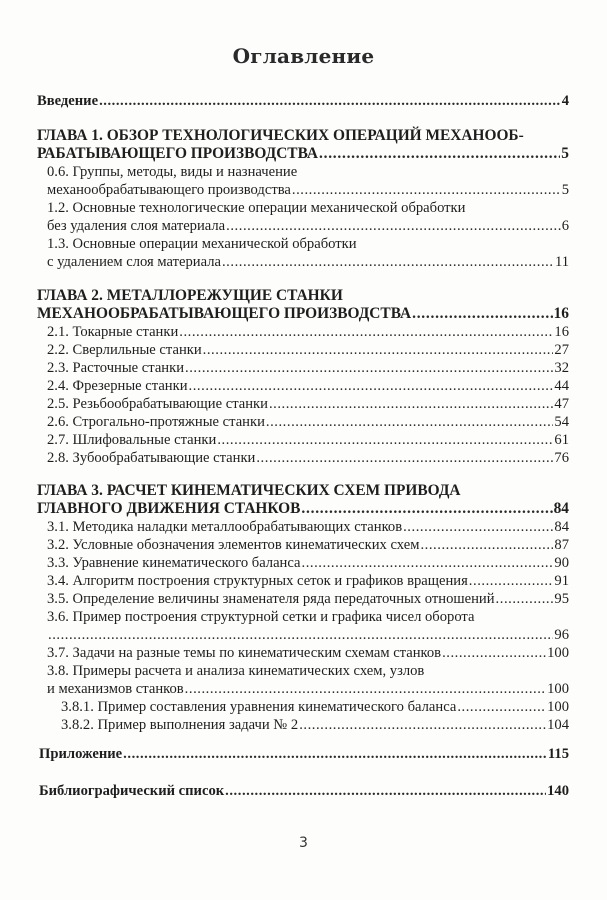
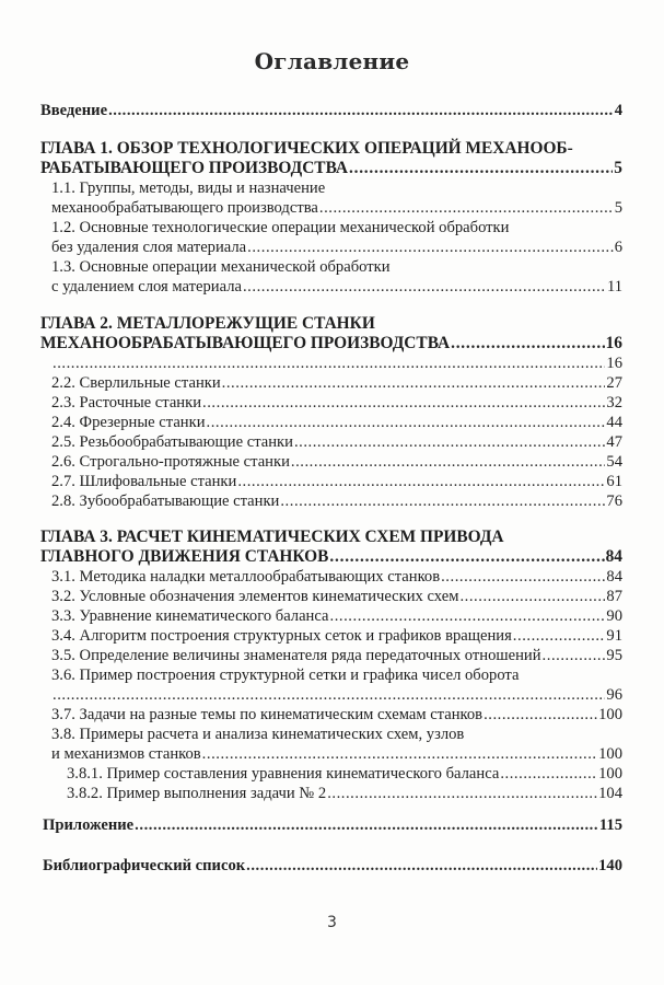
  Оглавление
  Введение
  4
  ГЛАВА 1. ОБЗОР ТЕХНОЛОГИЧЕСКИХ ОПЕРАЦИЙ МЕХАНООБ-
  РАБАТЫВАЮЩЕГО ПРОИЗВОДСТВА
  5
- 0.6. Группы, методы, виды и назначение
+ 1.1. Группы, методы, виды и назначение
  механообрабатывающего производства
  5
  1.2. Основные технологические операции механической обработки
  без удаления слоя материала
  6
  1.3. Основные операции механической обработки
  с удалением слоя материала
  11
  ГЛАВА 2. МЕТАЛЛОРЕЖУЩИЕ СТАНКИ
  МЕХАНООБРАБАТЫВАЮЩЕГО ПРОИЗВОДСТВА
  16
- 2.1. Токарные станки
  16
  2.2. Сверлильные станки
  27
  2.3. Расточные станки
  32
  2.4. Фрезерные станки
  44
  2.5. Резьбообрабатывающие станки
  47
  2.6. Строгально-протяжные станки
  54
  2.7. Шлифовальные станки
  61
  2.8. Зубообрабатывающие станки
  76
  ГЛАВА 3. РАСЧЕТ КИНЕМАТИЧЕСКИХ СХЕМ ПРИВОДА
  ГЛАВНОГО ДВИЖЕНИЯ СТАНКОВ
  84
  3.1. Методика наладки металлообрабатывающих станков
  84
  3.2. Условные обозначения элементов кинематических схем
  87
  3.3. Уравнение кинематического баланса
  90
  3.4. Алгоритм построения структурных сеток и графиков вращения
  91
  3.5. Определение величины знаменателя ряда передаточных отношений
  95
  3.6. Пример построения структурной сетки и графика чисел оборота
  96
  3.7. Задачи на разные темы по кинематическим схемам станков
  100
  3.8. Примеры расчета и анализа кинематических схем, узлов
  и механизмов станков
  100
  3.8.1. Пример составления уравнения кинематического баланса
  100
  3.8.2. Пример выполнения задачи № 2
  104
  Приложение
  115
  Библиографический список
  140
  3
